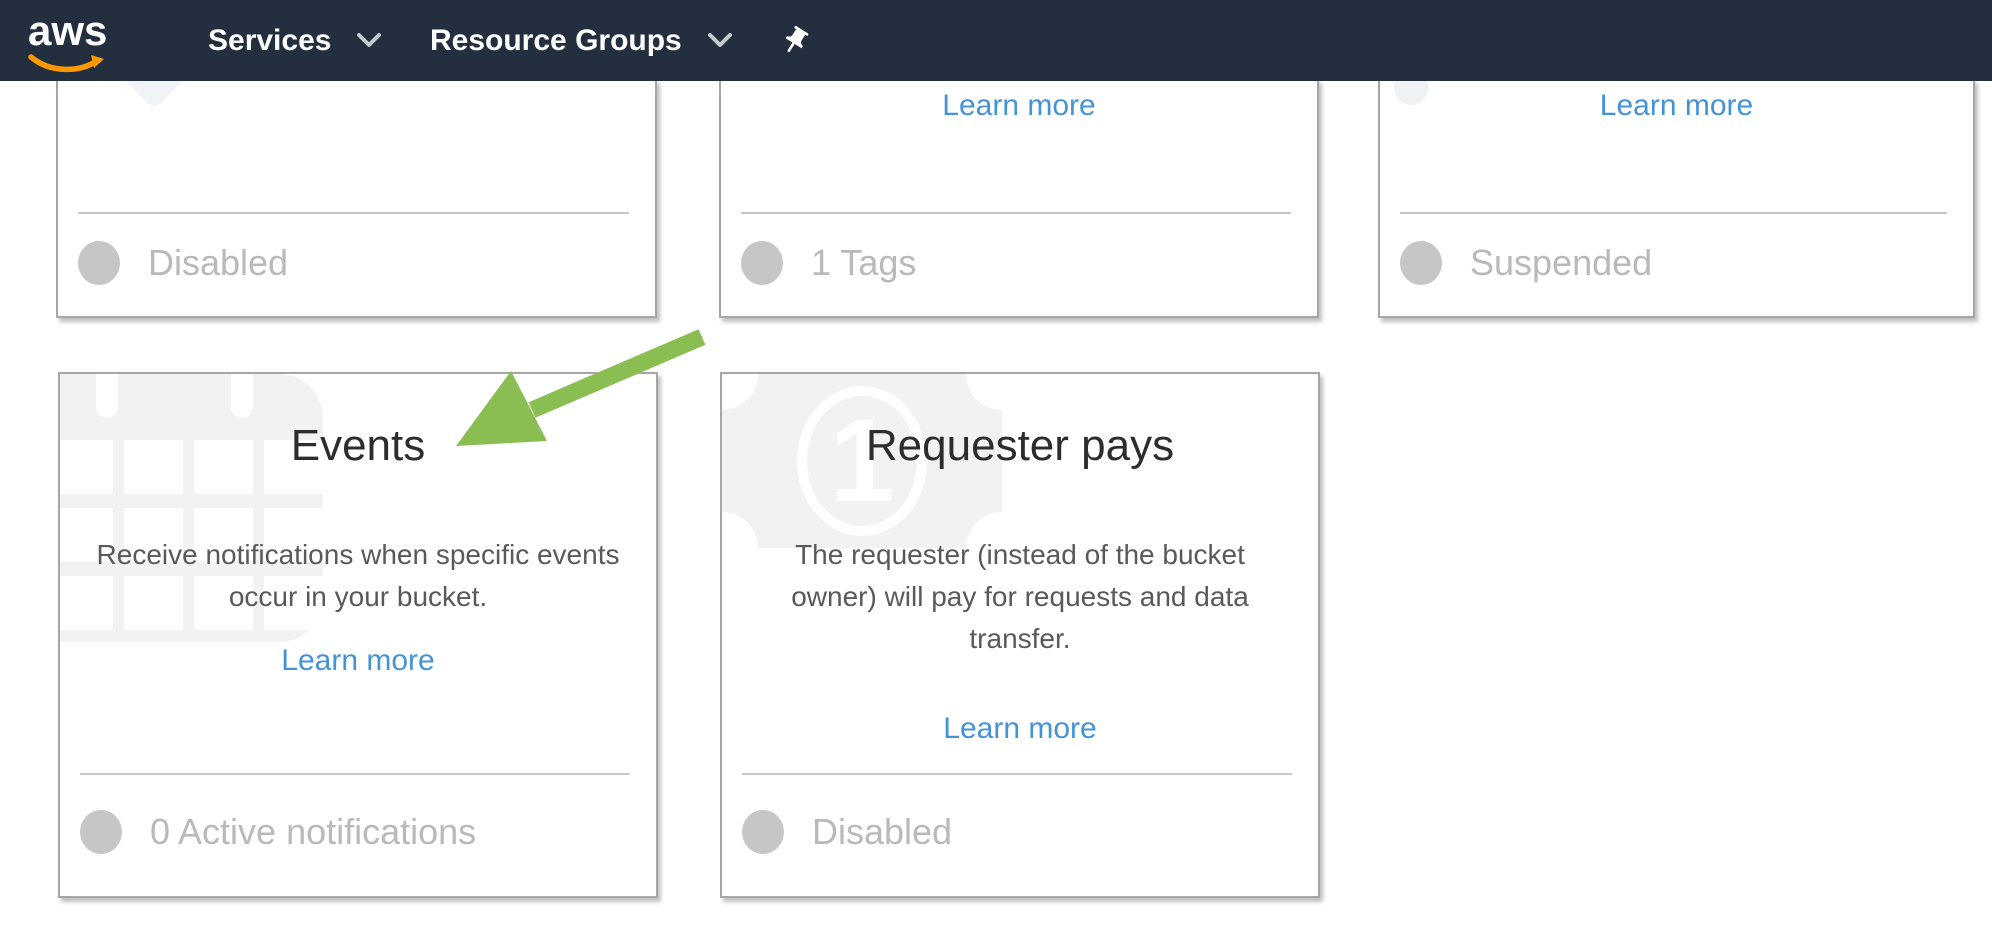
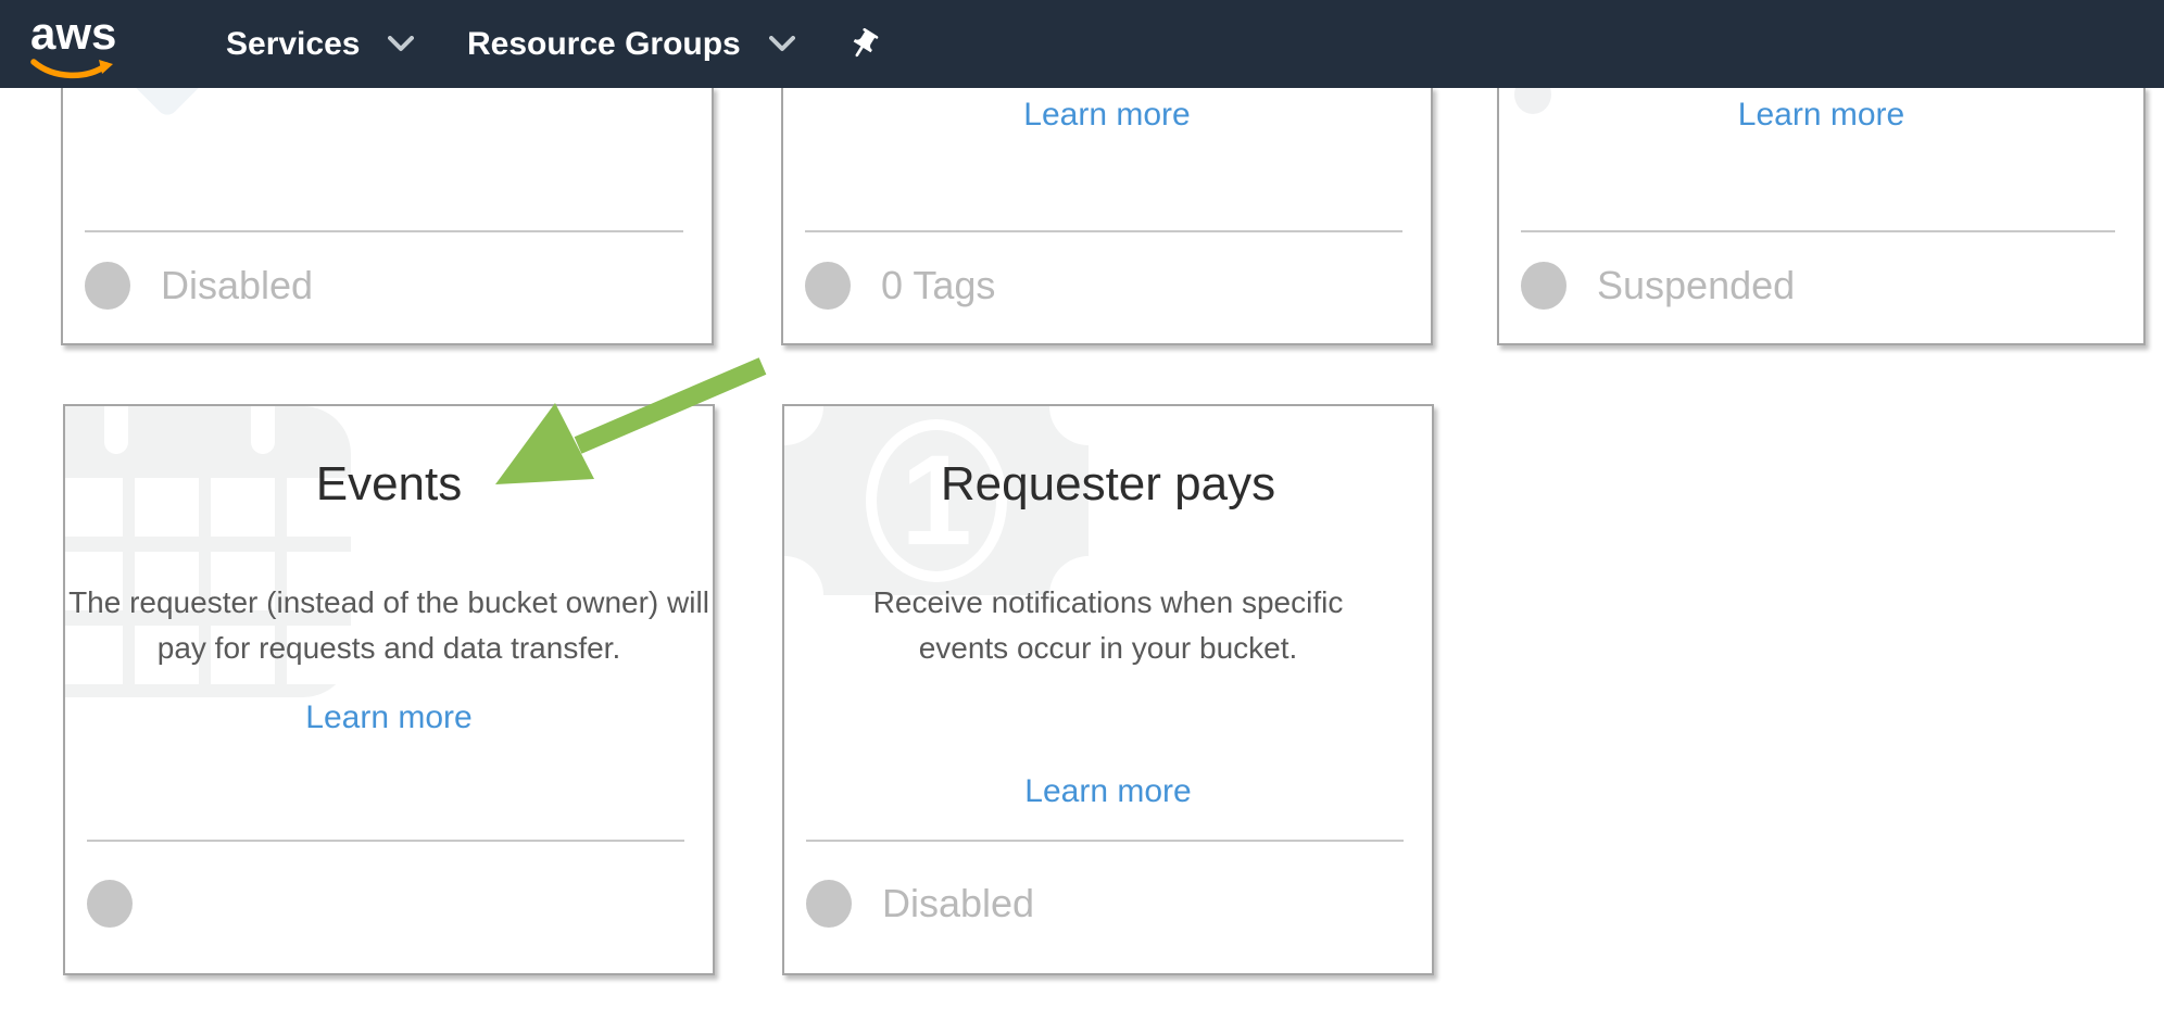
  aws
  Services
  Resource Groups
  Disabled
  Learn more
- 1 Tags
+ 0 Tags
  Learn more
  Suspended
  Events
- Receive notifications when specific events occur in your bucket.
+ The requester (instead of the bucket owner) will pay for requests and data transfer.
  Learn more
- 0 Active notifications
  1
  Requester pays
- The requester (instead of the bucket owner) will pay for requests and data transfer.
+ Receive notifications when specific events occur in your bucket.
  Learn more
  Disabled
